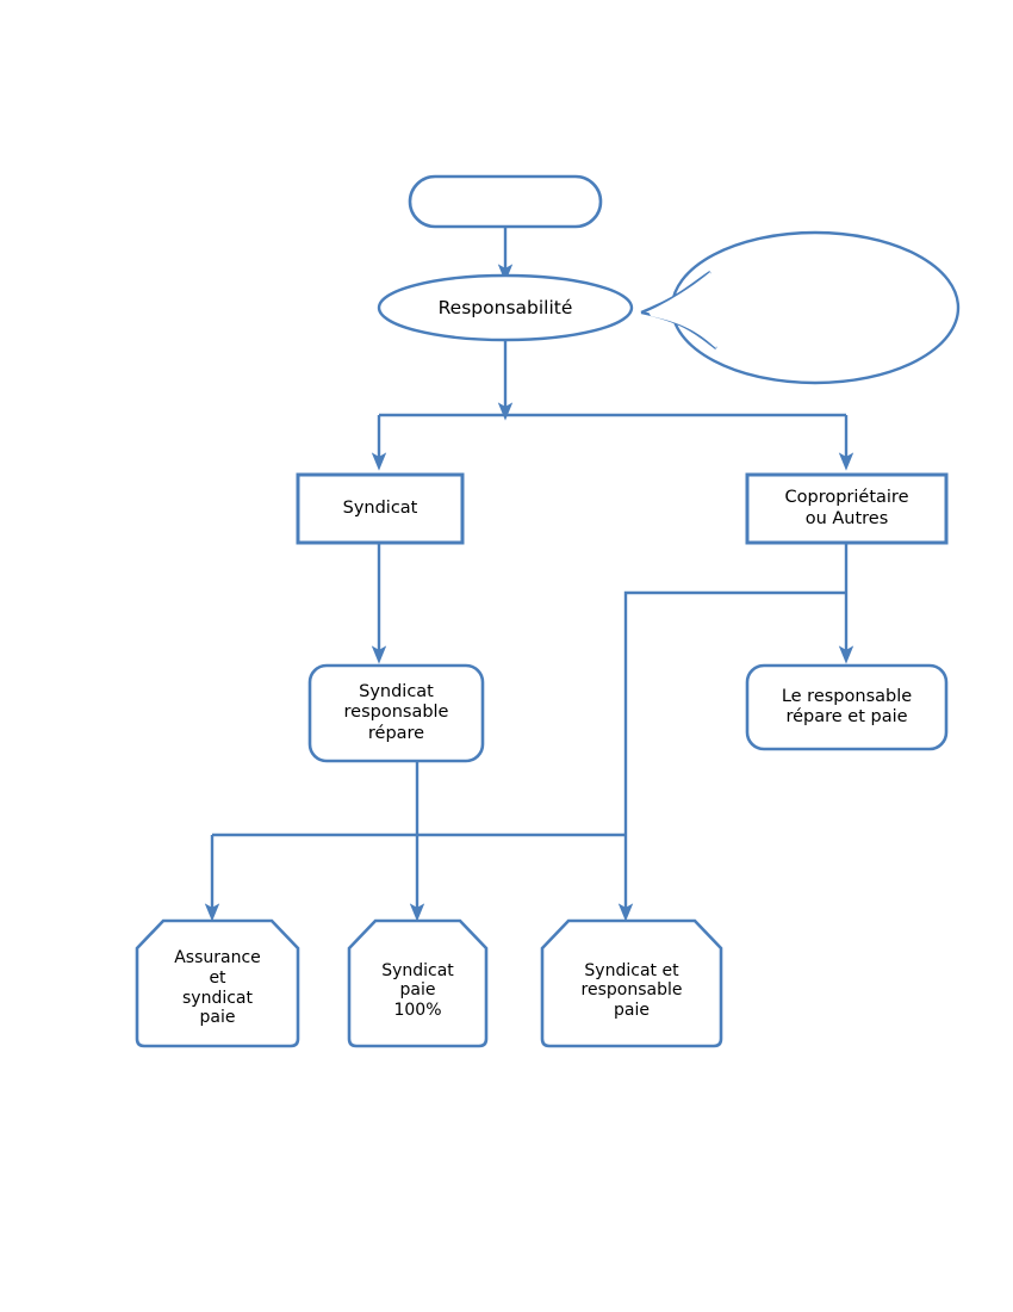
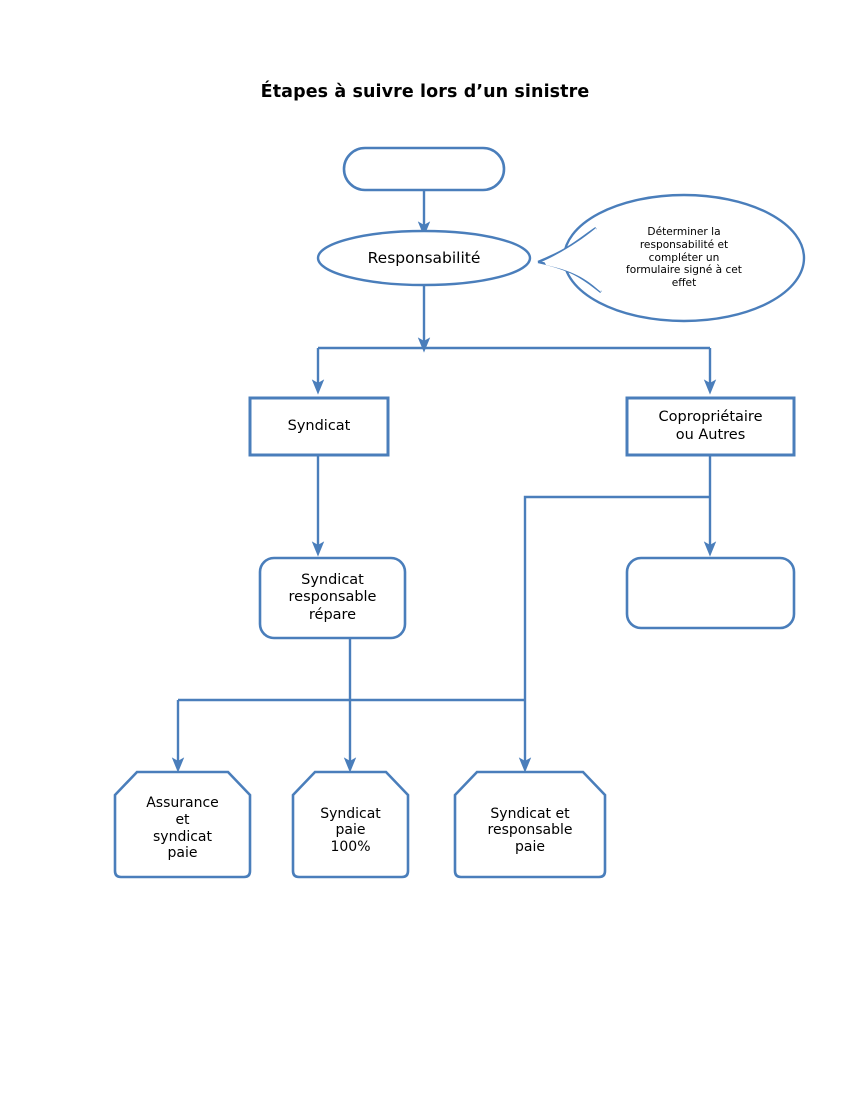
+ Étapes à suivre lors d’un sinistre
  Responsabilité
+ Déterminer la
+ responsabilité et
+ compléter un
+ formulaire signé à cet
+ effet
  Syndicat
  Copropriétaire
  ou Autres
  Syndicat
  responsable
  répare
- Le responsable
- répare et paie
  Assurance
  et
  syndicat
  paie
  Syndicat
  paie
  100%
  Syndicat et
  responsable
  paie
